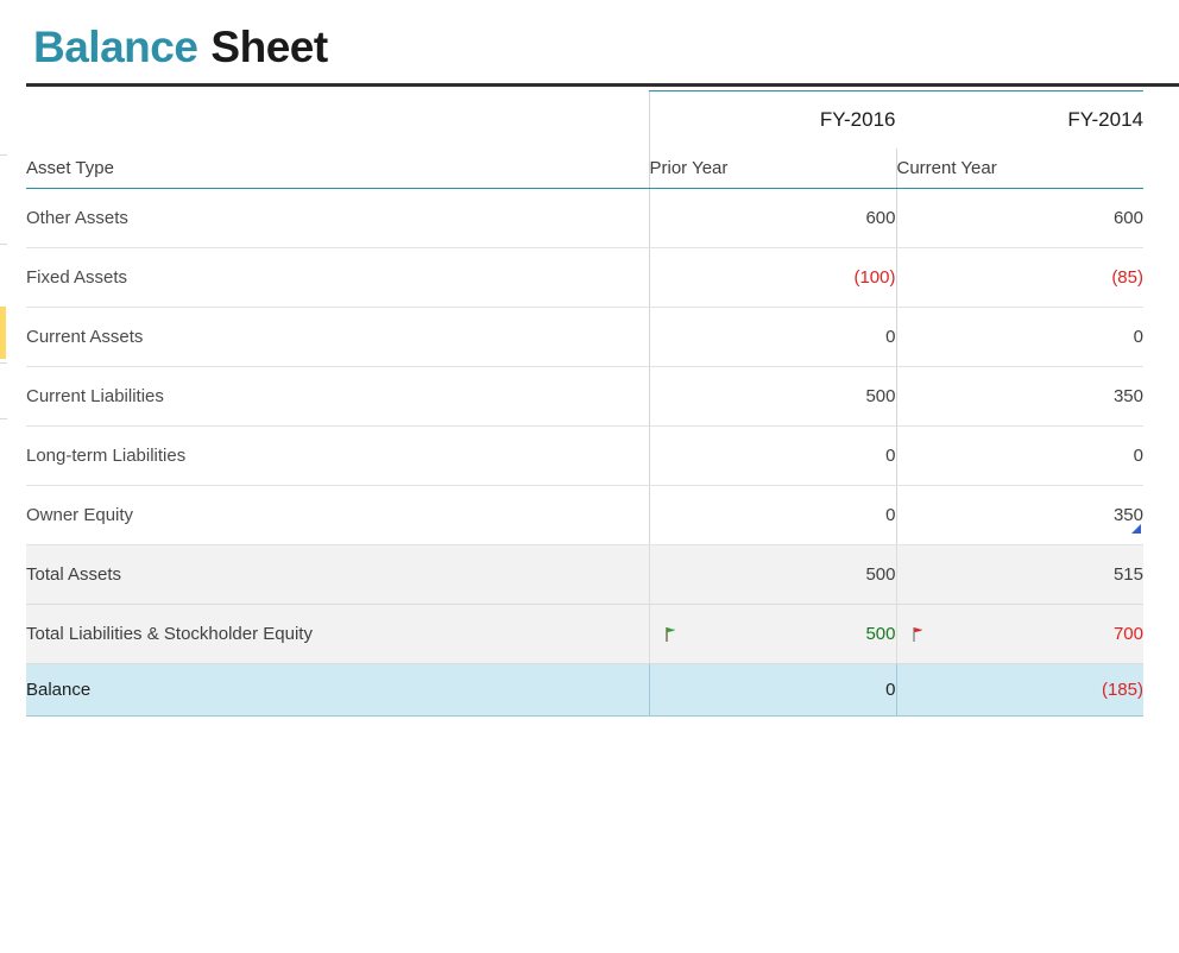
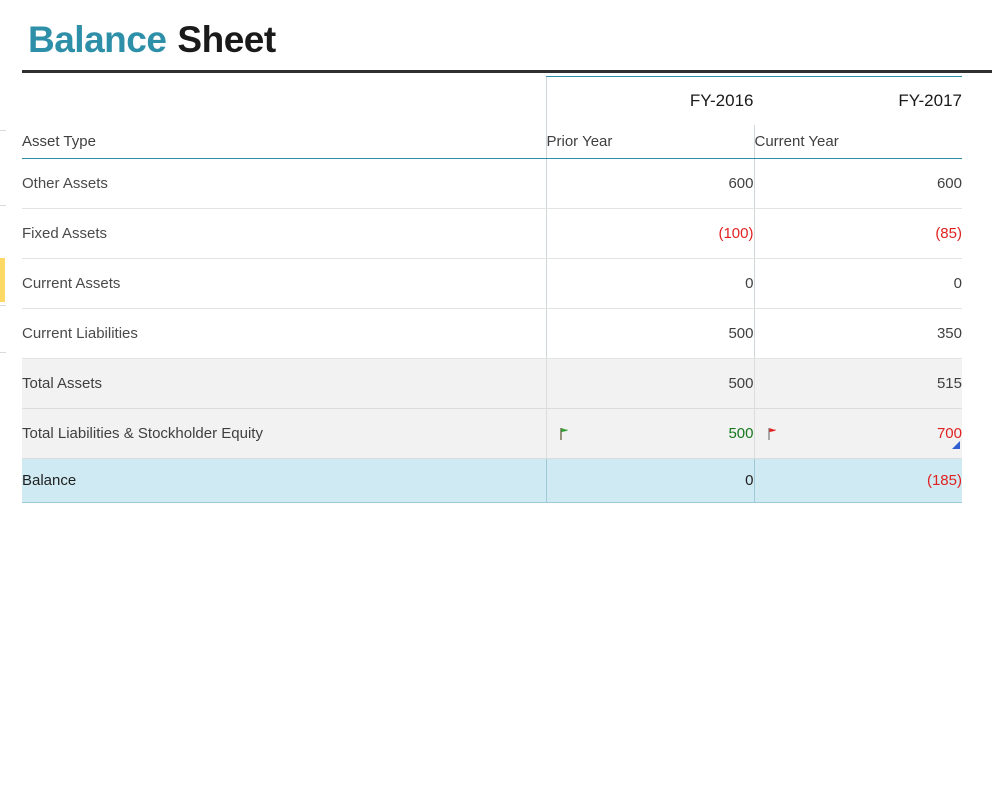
  Balance
  Sheet
- 	FY-2016	FY-2014
+ 	FY-2016	FY-2017
  Asset Type	Prior Year	Current Year
  Other Assets	600	600
  Fixed Assets	(100)	(85)
  Current Assets	0	0
  Current Liabilities	500	350
- Long-term Liabilities	0	0
- Owner Equity	0	350
  Total Assets	500	515
  Total Liabilities & Stockholder Equity	500	700
  Balance	0	(185)
